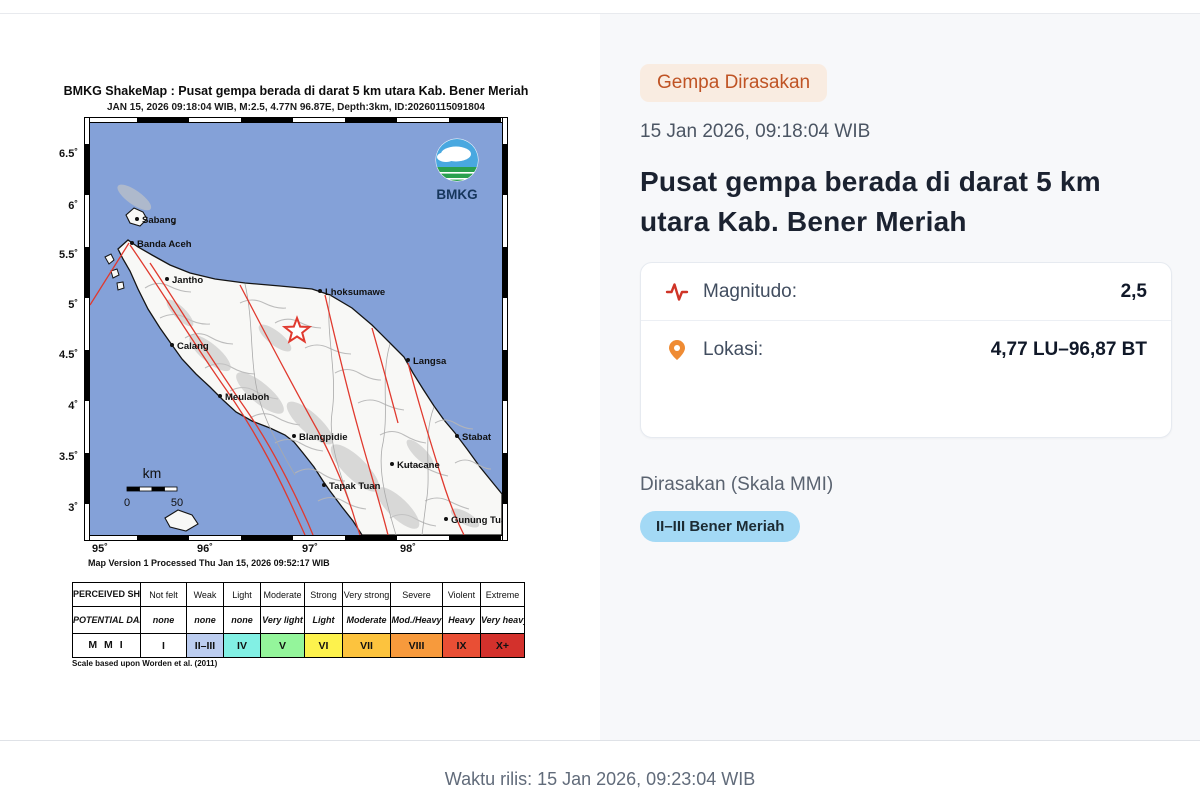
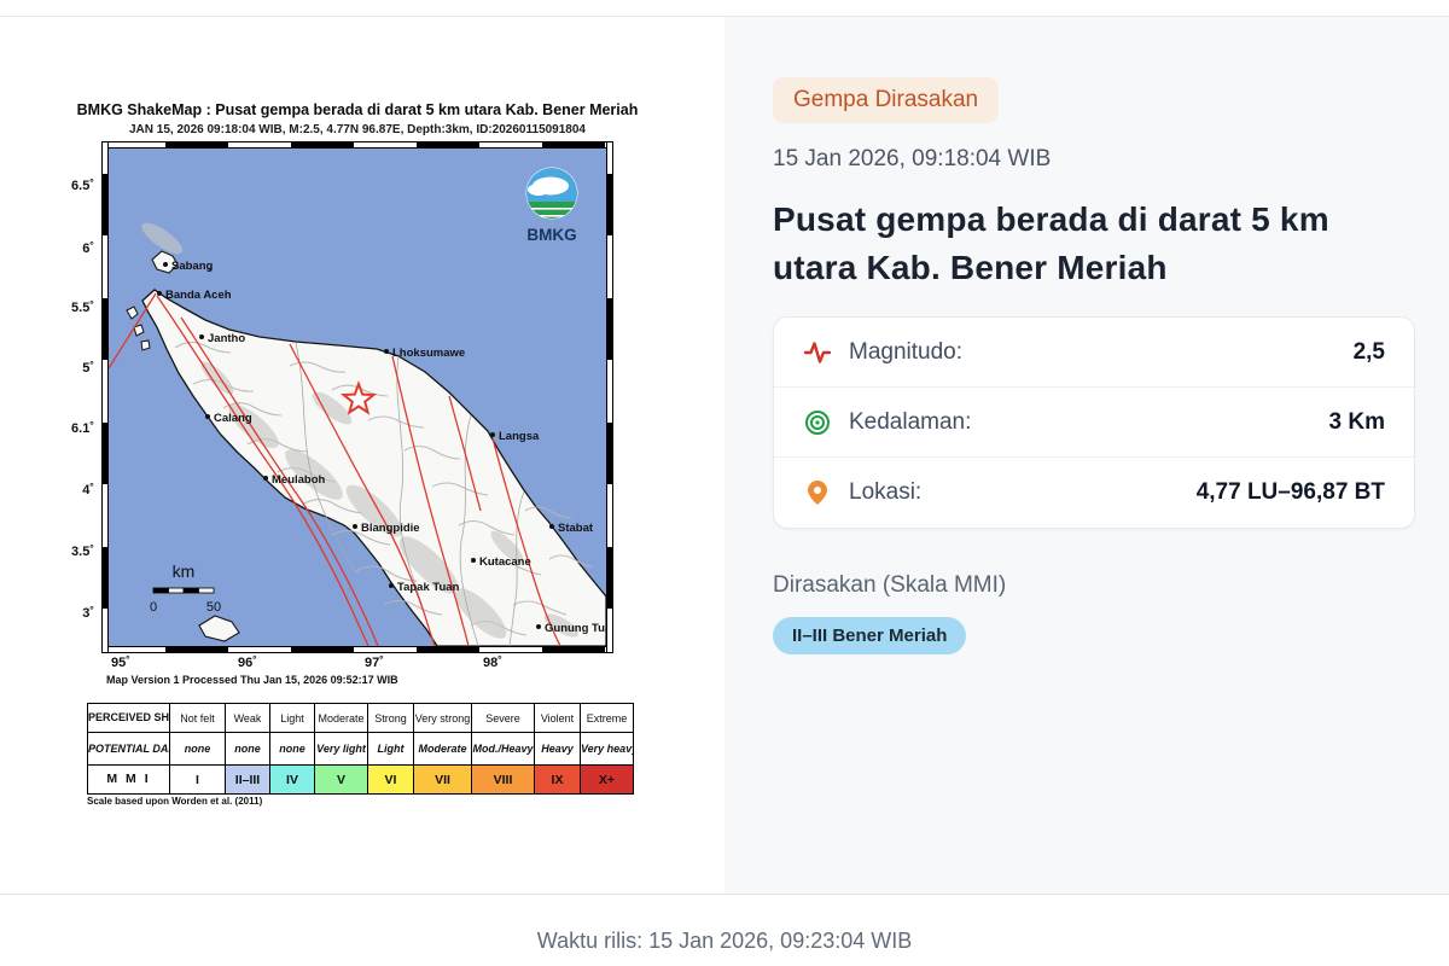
  BMKG ShakeMap : Pusat gempa berada di darat 5 km utara Kab. Bener Meriah
  JAN 15, 2026 09:18:04 WIB, M:2.5, 4.77N 96.87E, Depth:3km, ID:20260115091804
  km
  0
  50
  BMKG
  Sabang
  Banda Aceh
  Jantho
  Lhoksumawe
  Calang
  Langsa
  Meulaboh
  Blangpidie
  Stabat
  Kutacane
  Tapak Tuan
  Gunung Tu
  6.5˚
  6˚
  5.5˚
  5˚
- 4.5˚
+ 6.1˚
  4˚
  3.5˚
  3˚
  95˚
  96˚
  97˚
  98˚
  Map Version 1 Processed Thu Jan 15, 2026 09:52:17 WIB
  PERCEIVED SH	Not felt	Weak	Light	Moderate	Strong	Very strong	Severe	Violent	Extreme
  POTENTIAL DA	none	none	none	Very light	Light	Moderate	Mod./Heavy	Heavy	Very heav
  M M I	I	II–III	IV	V	VI	VII	VIII	IX	X+
  Scale based upon Worden et al. (2011)
  Gempa Dirasakan
  15 Jan 2026, 09:18:04 WIB
  Pusat gempa berada di darat 5 km utara Kab. Bener Meriah
  Magnitudo:
  2,5
+ Kedalaman:
+ 3 Km
  Lokasi:
  4,77 LU–96,87 BT
  Dirasakan (Skala MMI)
  II–III Bener Meriah
  Waktu rilis: 15 Jan 2026, 09:23:04 WIB
